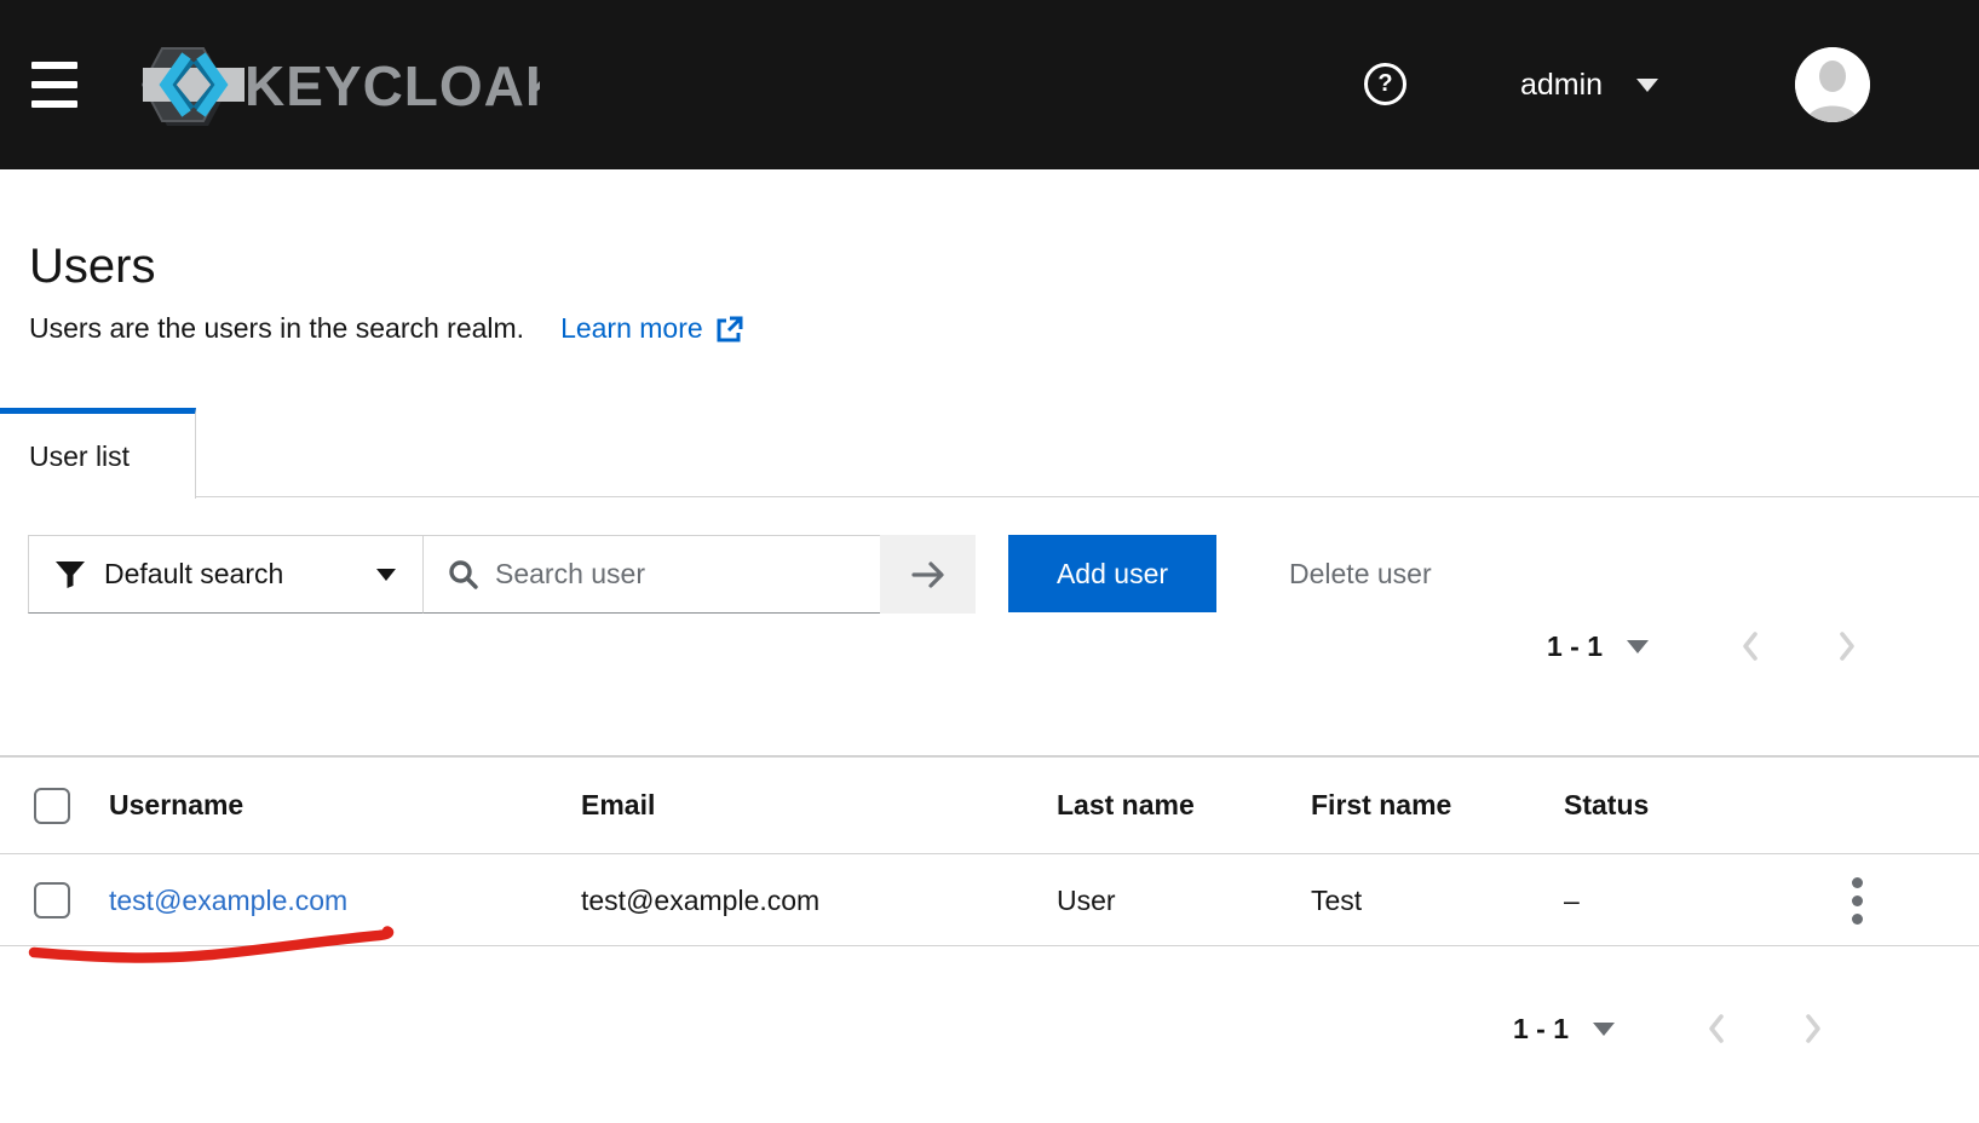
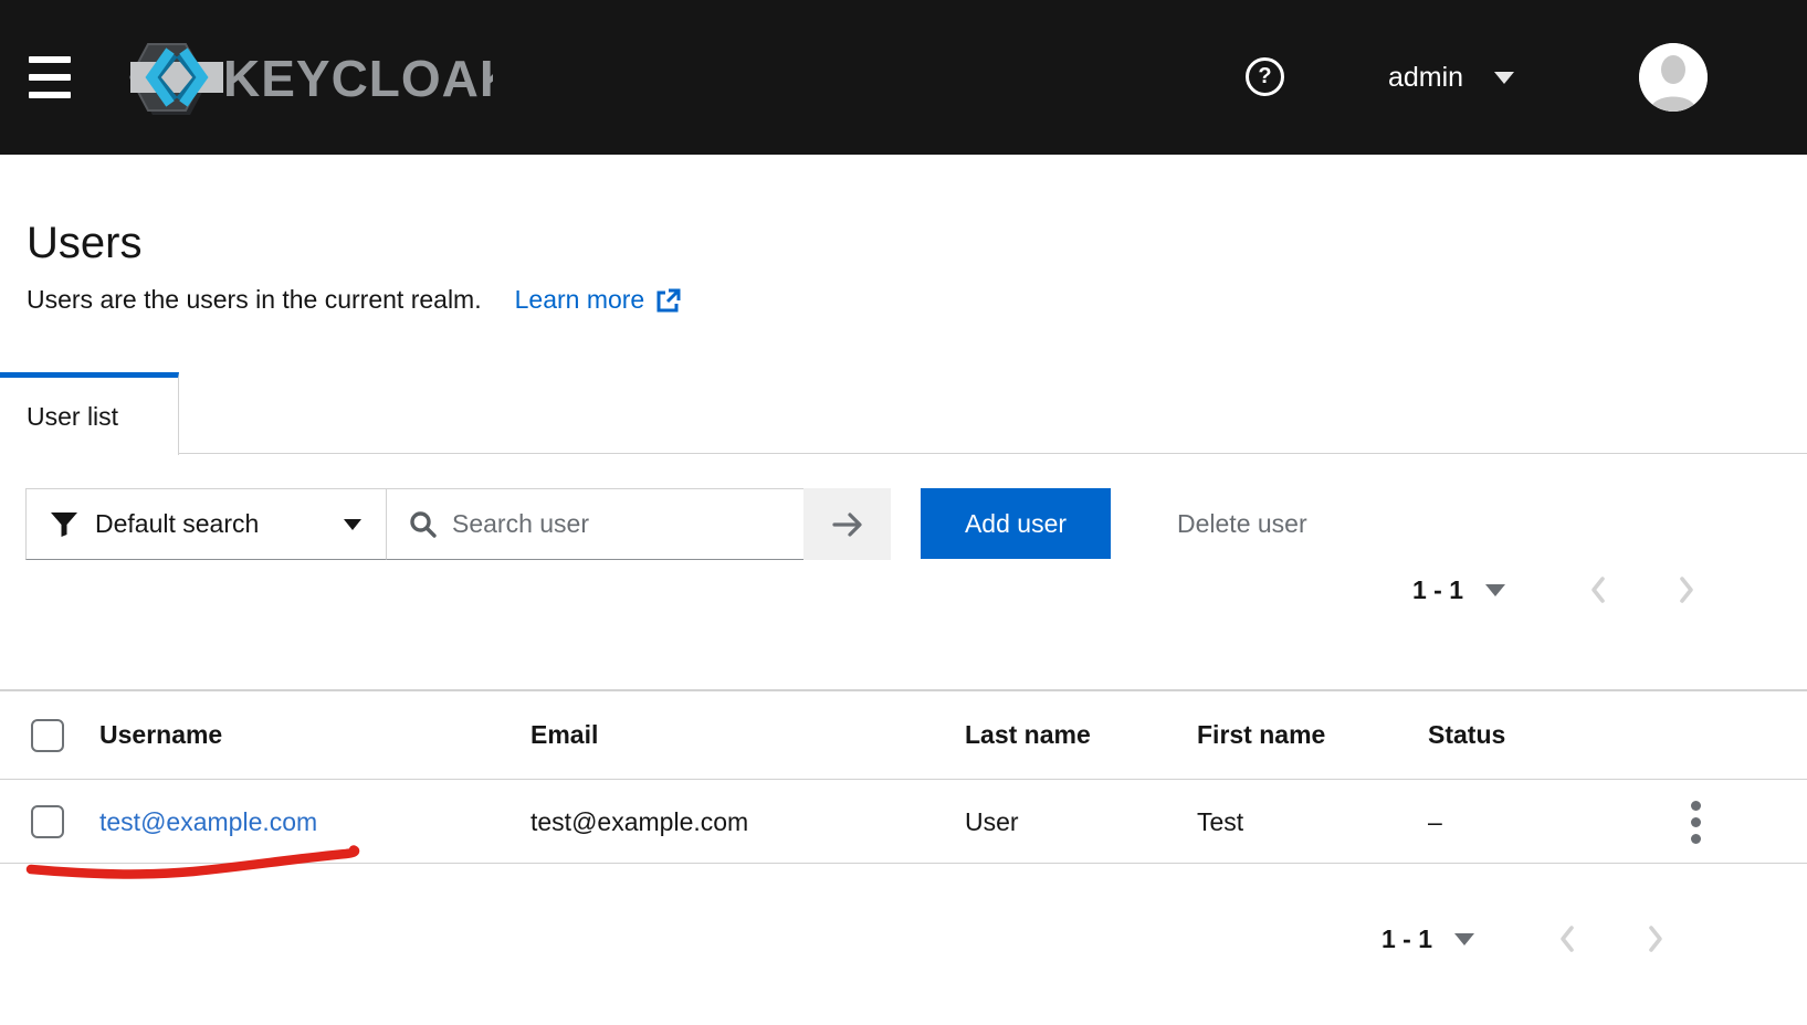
  KEYCLOA
  ?
  admin
  Users
- Users are the users in the search realm.
+ Users are the users in the current realm.
  Learn more
  User list
  Default search
  Search user
  Add user
  Delete user
  1 - 1
  Username
  Email
  Last name
  First name
  Status
  test@example.com
  test@example.com
  User
  Test
  –
  1 - 1
